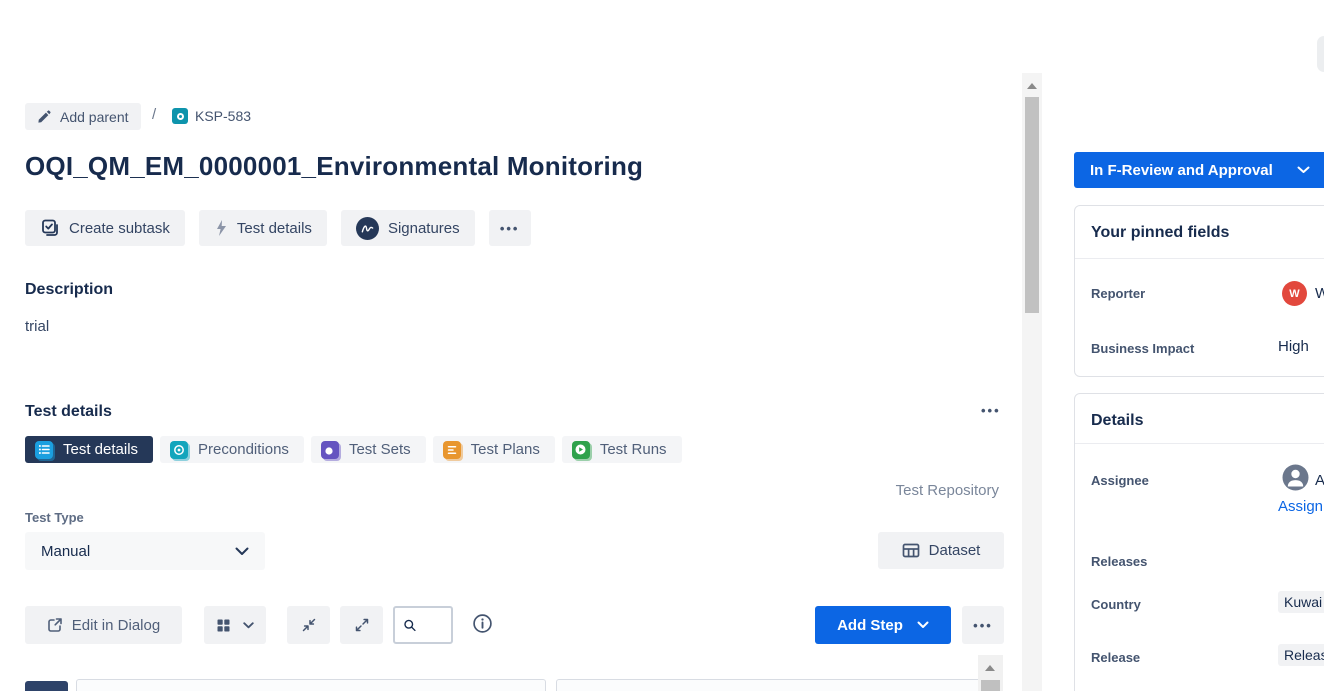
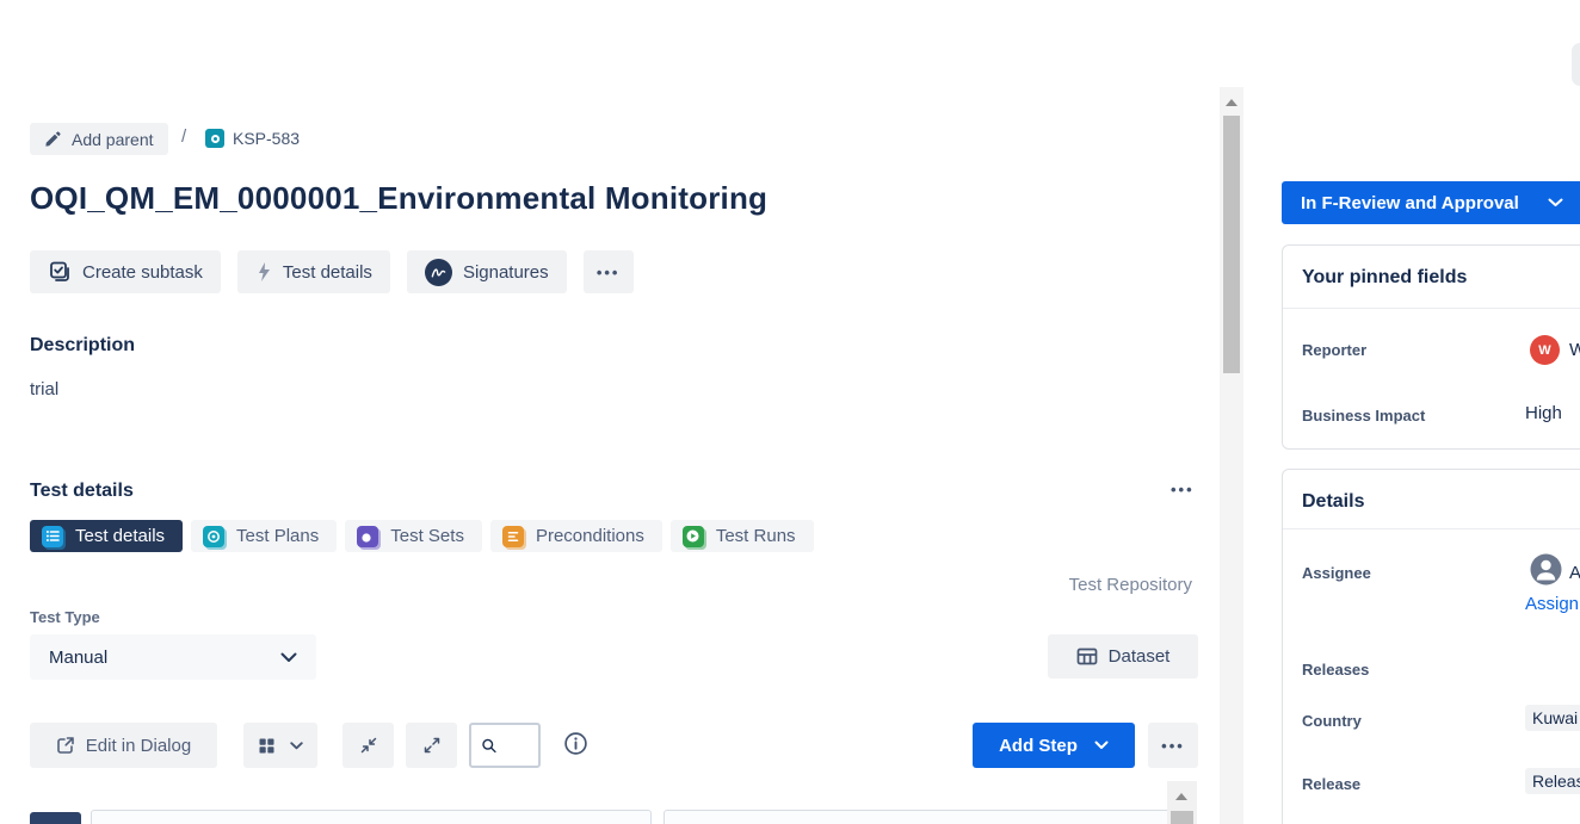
  Add parent
  /
  KSP-583
  OQI_QM_EM_0000001_Environmental Monitoring
  Create subtask
  Test details
  Signatures
  •••
  Description
  trial
  Test details
  •••
  Test details
- Preconditions
+ Test Plans
  Test Sets
- Test Plans
+ Preconditions
  Test Runs
  Test Repository
  Test Type
  Manual
  Dataset
  Edit in Dialog
  Add Step
  •••
  In F-Review and Approval
  Your pinned fields
  Reporter
  W
  W
  Business Impact
  High
  Details
  Assignee
  A
  Assign
  Releases
  Country
  Kuwai
  Release
  Relea
